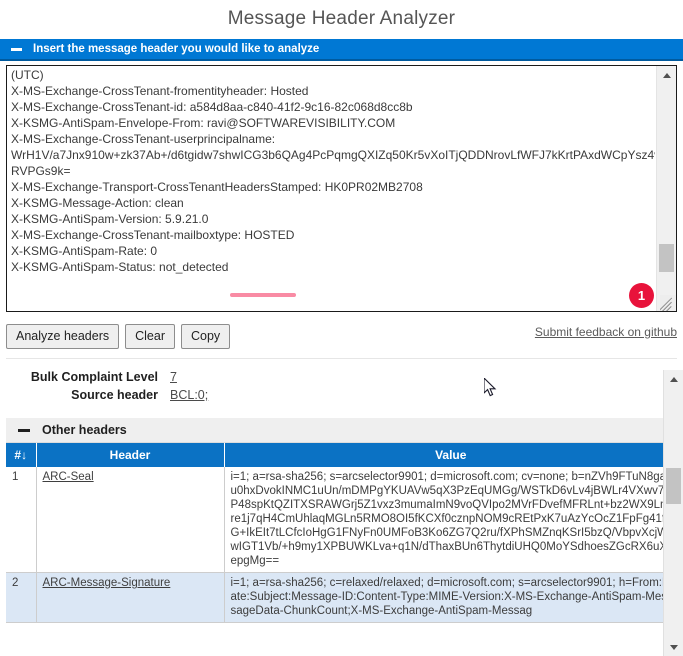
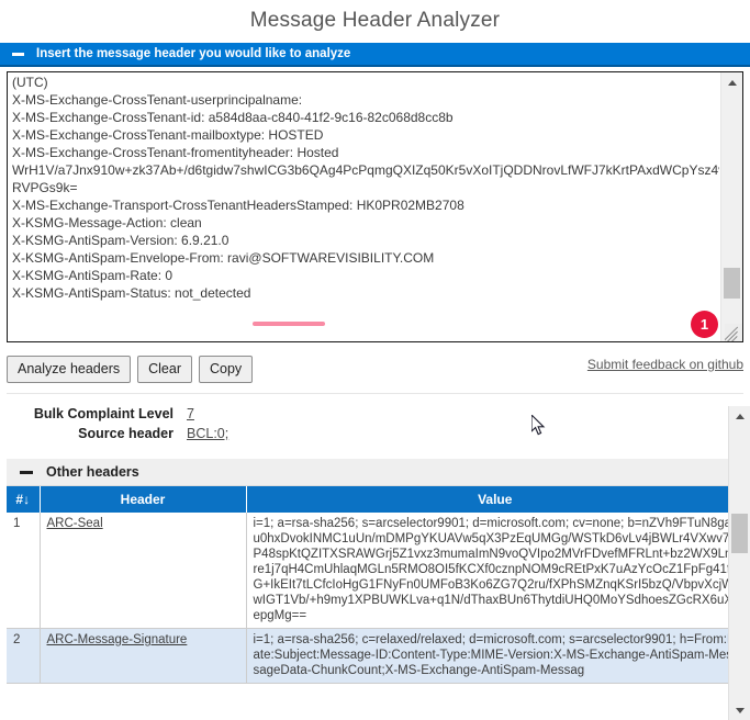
  Message Header Analyzer
  Insert the message header you would like to analyze
  (UTC)
- X-MS-Exchange-CrossTenant-fromentityheader: Hosted
+ X-MS-Exchange-CrossTenant-userprincipalname:
  X-MS-Exchange-CrossTenant-id: a584d8aa-c840-41f2-9c16-82c068d8cc8b
- X-KSMG-AntiSpam-Envelope-From: ravi@SOFTWAREVISIBILITY.COM
+ X-MS-Exchange-CrossTenant-mailboxtype: HOSTED
- X-MS-Exchange-CrossTenant-userprincipalname:
+ X-MS-Exchange-CrossTenant-fromentityheader: Hosted
  WrH1V/a7Jnx910w+zk37Ab+/d6tgidw7shwICG3b6QAg4PcPqmgQXIZq50Kr5vXoITjQDDNrovLfWFJ7kKrtPAxdWCpYsz4
  RVPGs9k=
  X-MS-Exchange-Transport-CrossTenantHeadersStamped: HK0PR02MB2708
  X-KSMG-Message-Action: clean
- X-KSMG-AntiSpam-Version: 5.9.21.0
+ X-KSMG-AntiSpam-Version: 6.9.21.0
- X-MS-Exchange-CrossTenant-mailboxtype: HOSTED
+ X-KSMG-AntiSpam-Envelope-From: ravi@SOFTWAREVISIBILITY.COM
  X-KSMG-AntiSpam-Rate: 0
  X-KSMG-AntiSpam-Status: not_detected
  1
  Analyze headers
  Clear
  Copy
  Submit feedback on github
  Bulk Complaint Level
  7
  Source header
  BCL:0;
  Other headers
  #↓	Header	Value
  1	ARC-Seal	i=1; a=rsa-sha256; s=arcselector9901; d=microsoft.com; cv=none; b=nZVh9FTuN8gu0hxDvokINMC1uUn/mDMPgYKUAVw5qX3PzEqUMGg/WSTkD6vLv4jBWLr4VXwv7P48spKtQZITXSRAWGrj5Z1vxz3mumaImN9voQVIpo2MVrFDvefMFRLnt+bz2WX9Lre1j7qH4CmUhlaqMGLn5RMO8OI5fKCXf0cznpNOM9cREtPxK7uAzYcOcZ1FpFg41G+IkEIt7tLCfcIoHgG1FNyFn0UMFoB3Ko6ZG7Q2ru/fXPhSMZnqKSrI5bzQ/VbpvXcjwIGT1Vb/+h9my1XPBUWKLva+q1N/dThaxBUn6ThytdiUHQ0MoYSdhoesZGcRX6uepgMg==
  2	ARC-Message-Signature	i=1; a=rsa-sha256; c=relaxed/relaxed; d=microsoft.com; s=arcselector9901; h=From:ate:Subject:Message-ID:Content-Type:MIME-Version:X-MS-Exchange-AntiSpam-MesageData-ChunkCount;X-MS-Exchange-AntiSpam-Messag
